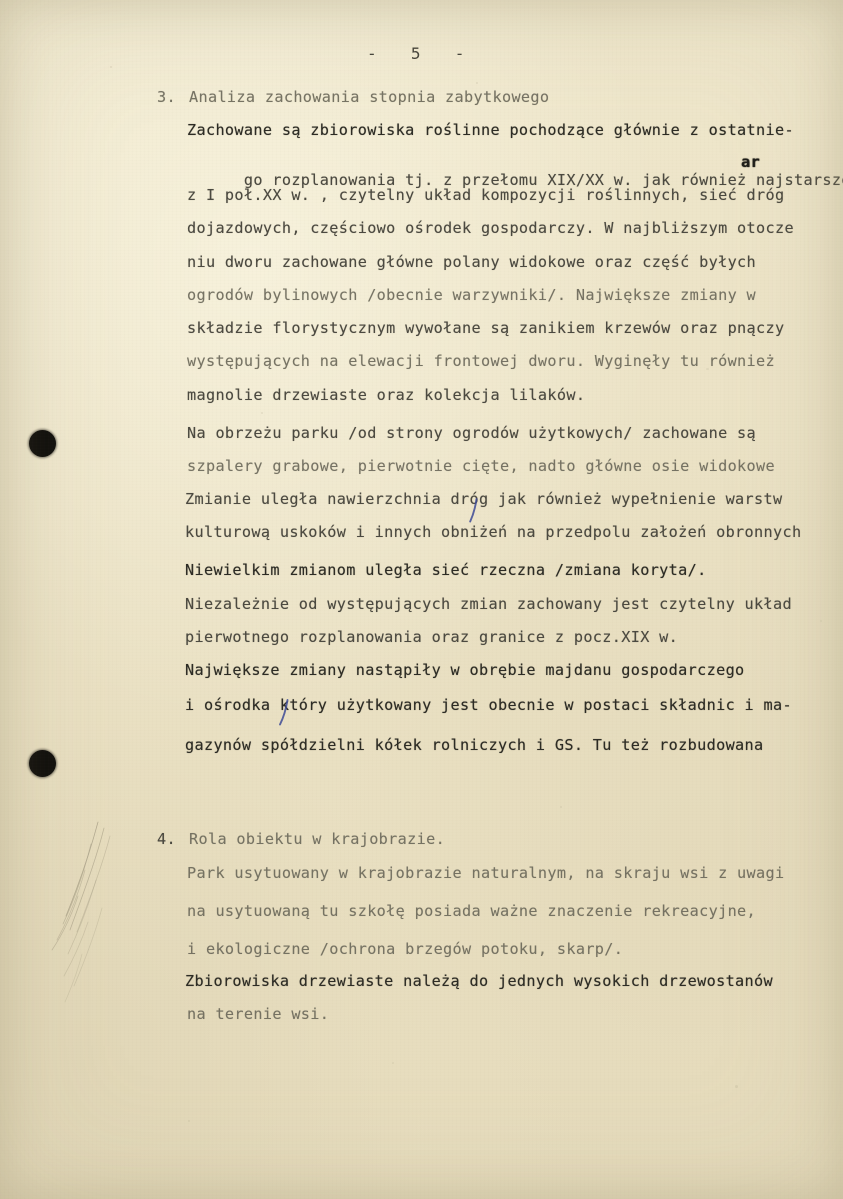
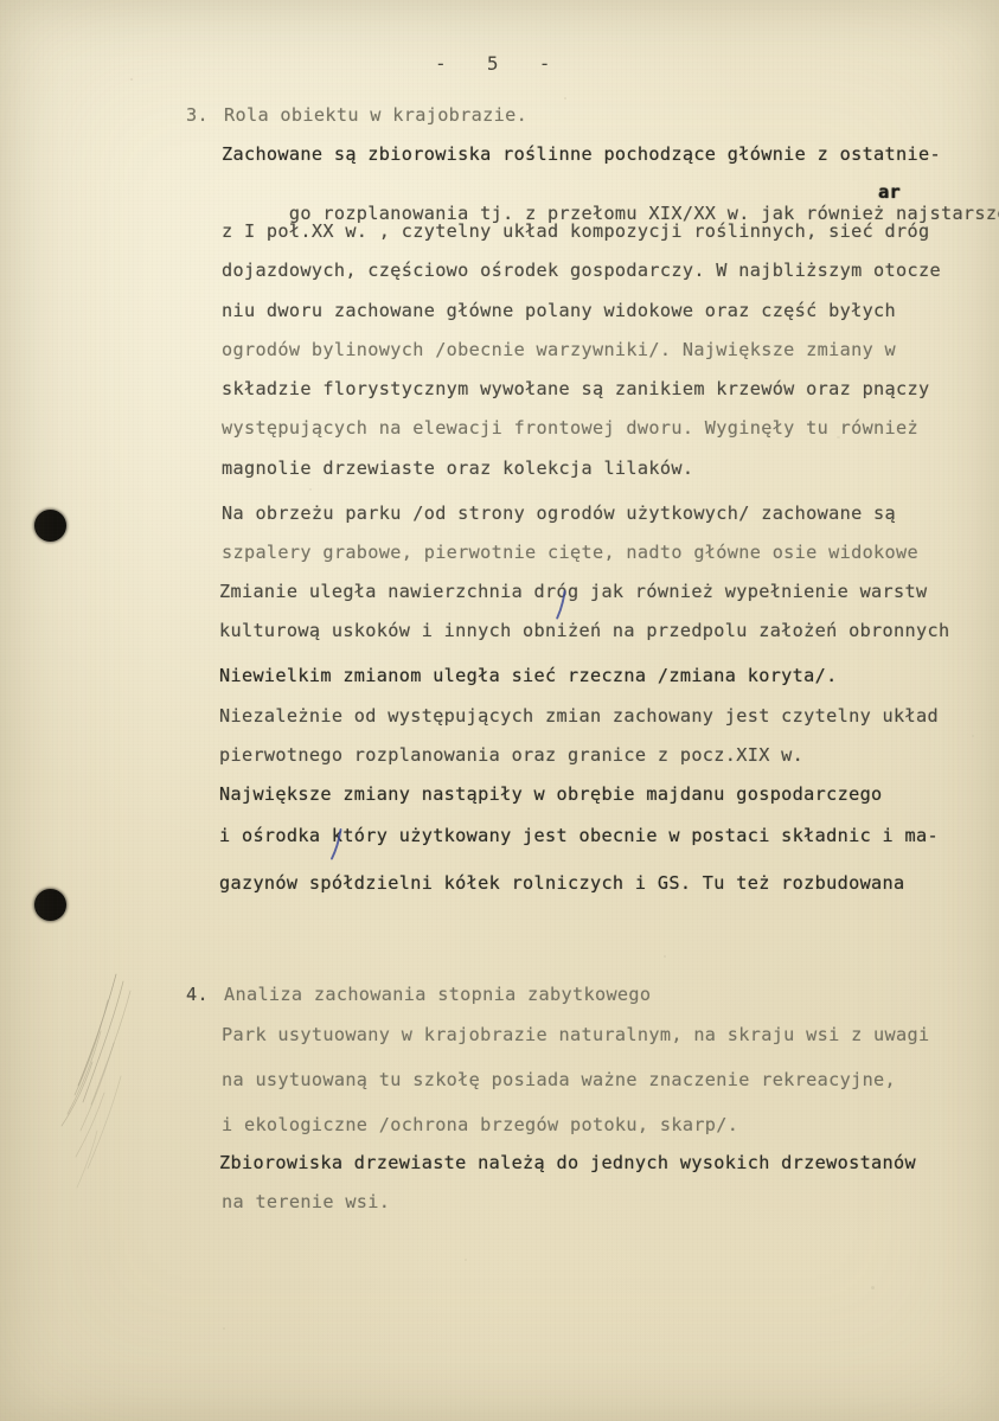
  - 5 -
  3.
- Analiza zachowania stopnia zabytkowego
+ Rola obiektu w krajobrazie.
  Zachowane są zbiorowiska roślinne pochodzące głównie z ostatnie-
  go rozplanowania tj. z przełomu XIX/XX w. jak również najstarsz
  ar
  z I poł.XX w. , czytelny układ kompozycji roślinnych, sieć dróg
  dojazdowych, częściowo ośrodek gospodarczy. W najbliższym otocze
  niu dworu zachowane główne polany widokowe oraz część byłych
  ogrodów bylinowych /obecnie warzywniki/. Największe zmiany w
  składzie florystycznym wywołane są zanikiem krzewów oraz pnączy
  występujących na elewacji frontowej dworu. Wyginęły tu również
  magnolie drzewiaste oraz kolekcja lilaków.
  Na obrzeżu parku /od strony ogrodów użytkowych/ zachowane są
  szpalery grabowe, pierwotnie cięte, nadto główne osie widokowe
  Zmianie uległa nawierzchnia dróg jak również wypełnienie warstw
  kulturową uskoków i innych obniżeń na przedpolu założeń obronnych
  Niewielkim zmianom uległa sieć rzeczna /zmiana koryta/.
  Niezależnie od występujących zmian zachowany jest czytelny układ
  pierwotnego rozplanowania oraz granice z pocz.XIX w.
  Największe zmiany nastąpiły w obrębie majdanu gospodarczego
  i ośrodka który użytkowany jest obecnie w postaci składnic i ma-
  gazynów spółdzielni kółek rolniczych i GS. Tu też rozbudowana
  4.
- Rola obiektu w krajobrazie.
+ Analiza zachowania stopnia zabytkowego
  Park usytuowany w krajobrazie naturalnym, na skraju wsi z uwagi
  na usytuowaną tu szkołę posiada ważne znaczenie rekreacyjne,
  i ekologiczne /ochrona brzegów potoku, skarp/.
  Zbiorowiska drzewiaste należą do jednych wysokich drzewostanów
  na terenie wsi.
